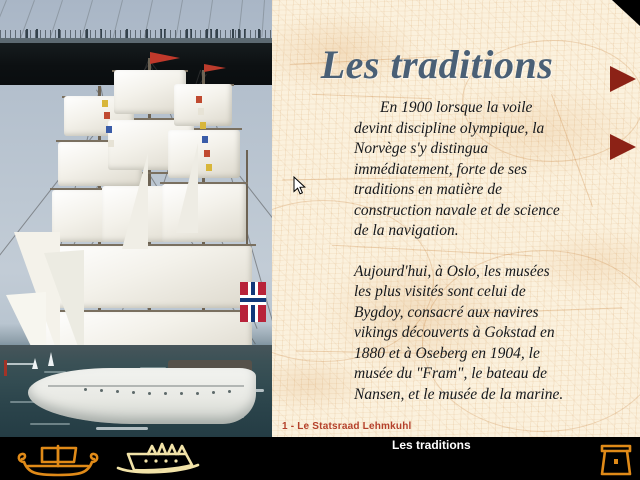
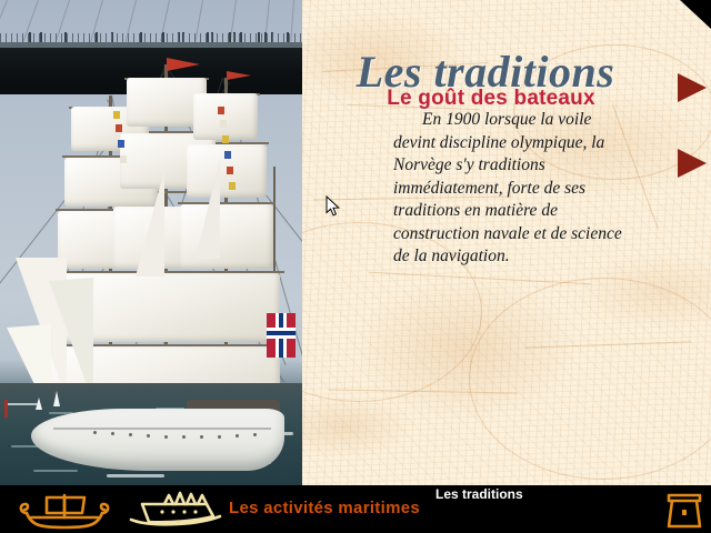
  Les traditions
+ Le goût des bateaux
- En 1900 lorsque la voile devint discipline olympique, la Norvège s'y distingua immédiatement, forte de ses traditions en matière de construction navale et de science de la navigation.
+ En 1900 lorsque la voile devint discipline olympique, la Norvège s'y traditions immédiatement, forte de ses traditions en matière de construction navale et de science de la navigation.
- Aujourd'hui, à Oslo, les musées les plus visités sont celui de Bygdoy, consacré aux navires vikings découverts à Gokstad en 1880 et à Oseberg en 1904, le musée du "Fram", le bateau de Nansen, et le musée de la marine.
- 1 - Le Statsraad Lehmkuhl
  1
  2
  3
+ Les activités maritimes
  Les traditions
